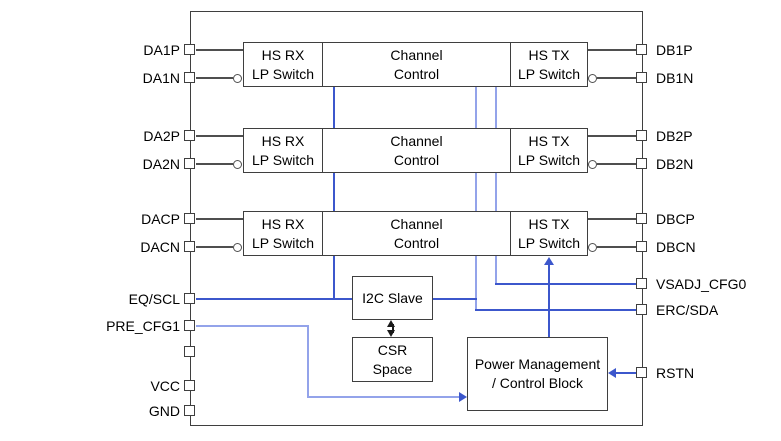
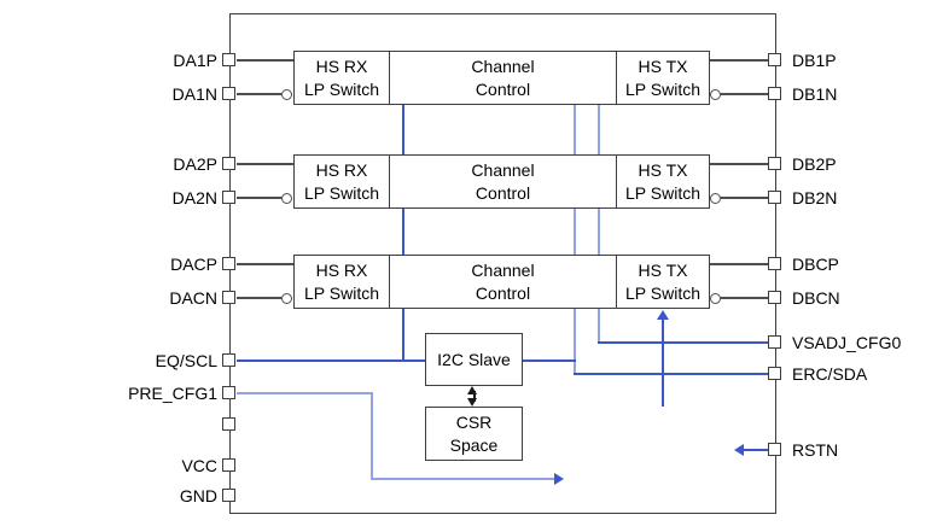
  HS RX
  LP Switch
  Channel
  Control
  HS TX
  LP Switch
  HS RX
  LP Switch
  Channel
  Control
  HS TX
  LP Switch
  HS RX
  LP Switch
  Channel
  Control
  HS TX
  LP Switch
  I2C Slave
  CSR
  Space
- Power Management
- / Control Block
  DA1P
  DA1N
  DA2P
  DA2N
  DACP
  DACN
  EQ/SCL
  PRE_CFG1
  VCC
  GND
  DB1P
  DB1N
  DB2P
  DB2N
  DBCP
  DBCN
  VSADJ_CFG0
  ERC/SDA
  RSTN
